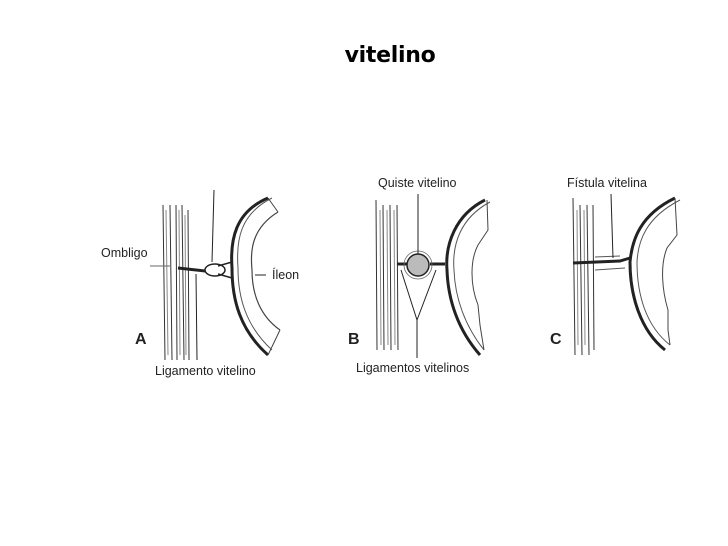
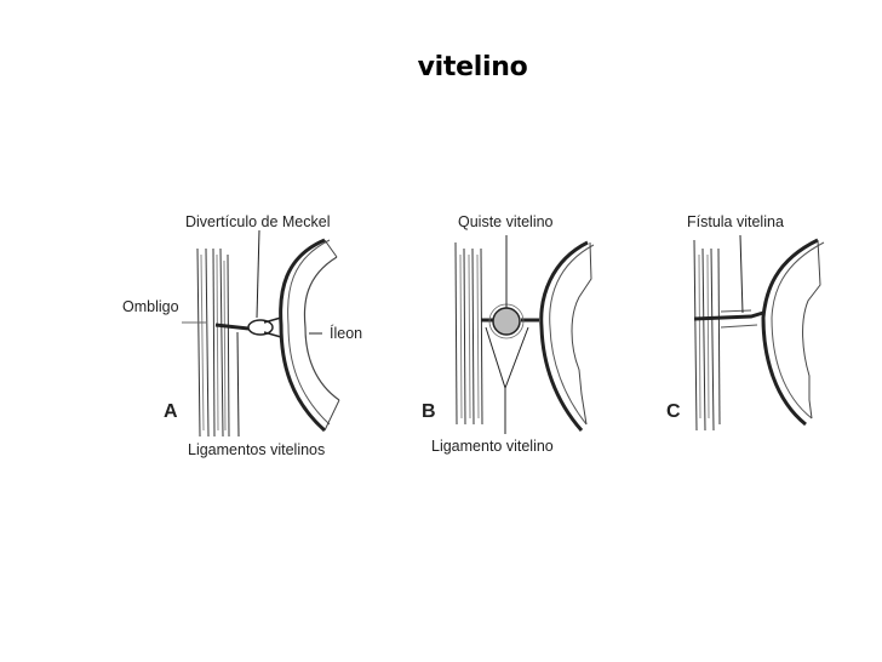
  vitelino
+ Divertículo de Meckel
  Ombligo
  Íleon
- Ligamento vitelino
+ Ligamentos vitelinos
  A
  Quiste vitelino
- Ligamentos vitelinos
+ Ligamento vitelino
  B
  Fístula vitelina
  C
